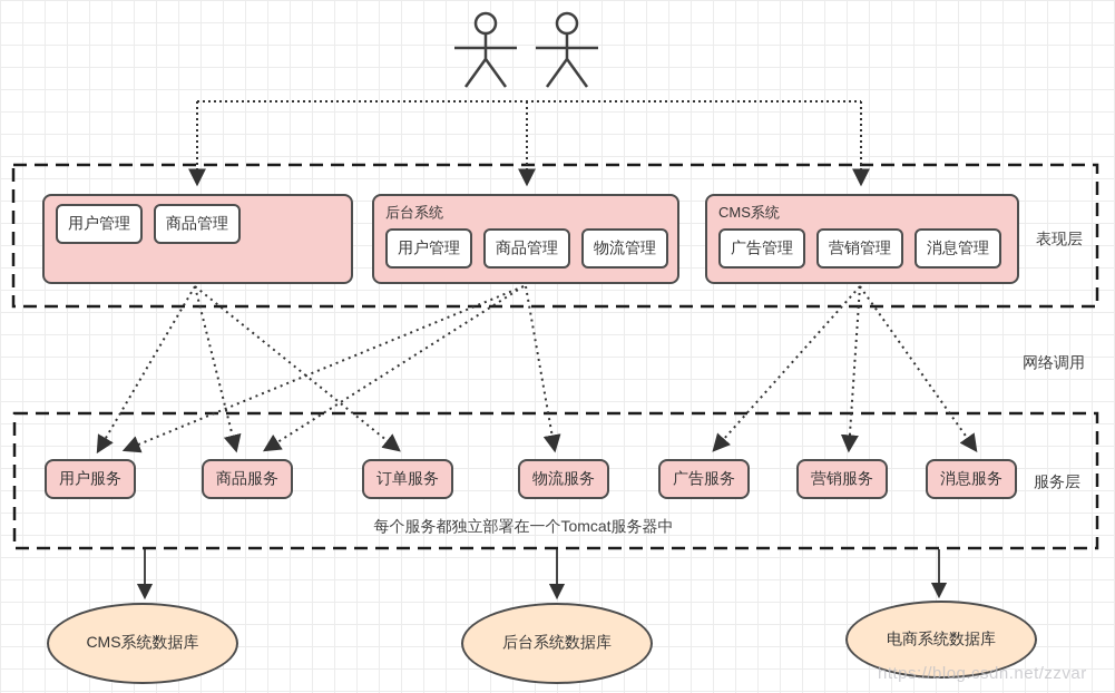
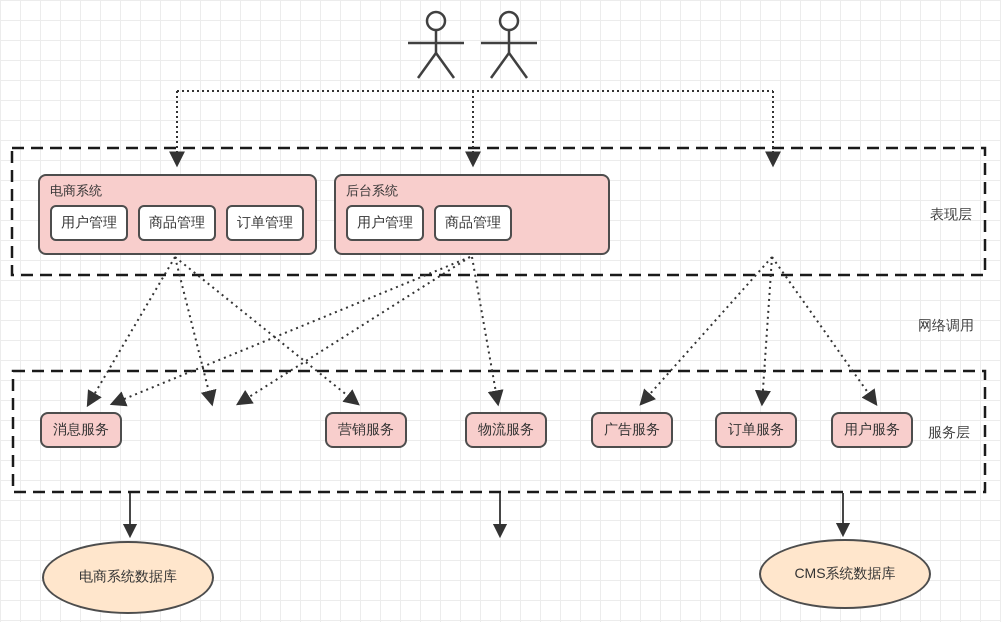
+ 电商系统
  用户管理
  商品管理
+ 订单管理
  后台系统
  用户管理
  商品管理
- 物流管理
- CMS系统
- 广告管理
- 营销管理
- 消息管理
  表现层
  网络调用
  服务层
- 用户服务
+ 消息服务
- 商品服务
- 订单服务
+ 营销服务
  物流服务
  广告服务
- 营销服务
+ 订单服务
- 消息服务
+ 用户服务
- 每个服务都独立部署在一个Tomcat服务器中
- CMS系统数据库
+ 电商系统数据库
- 后台系统数据库
- 电商系统数据库
+ CMS系统数据库
- https://blog.csdn.net/zzvar
